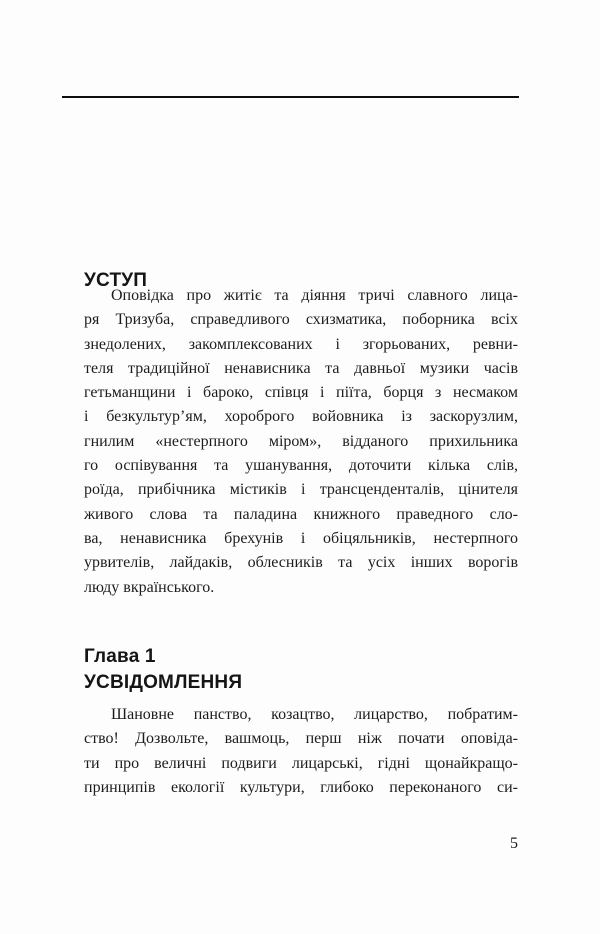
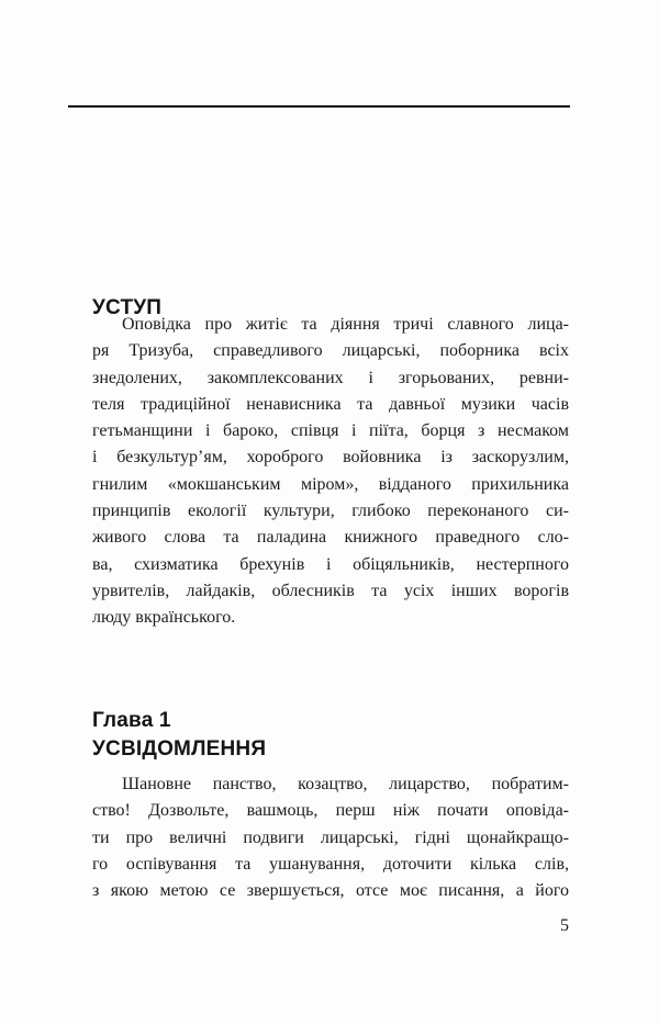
  УСТУП
  Оповідка про житіє та діяння тричі славного лица-
- ря Тризуба, справедливого схизматика, поборника всіх
+ ря Тризуба, справедливого лицарські, поборника всіх
  знедолених, закомплексованих і згорьованих, ревни-
  теля традиційної ненависника та давньої музики часів
  гетьманщини і бароко, співця і піїта, борця з несмаком
  і безкультур’ям, хороброго войовника із заскорузлим,
- гнилим «нестерпного міром», відданого прихильника
+ гнилим «мокшанським міром», відданого прихильника
- го оспівування та ушанування, доточити кілька слів,
+ принципів екології культури, глибоко переконаного си-
- роїда, прибічника містиків і трансценденталів, цінителя
  живого слова та паладина книжного праведного сло-
- ва, ненависника брехунів і обіцяльників, нестерпного
+ ва, схизматика брехунів і обіцяльників, нестерпного
  урвителів, лайдаків, облесників та усіх інших ворогів
  люду вкраїнського.
  Глава 1
  УСВІДОМЛЕННЯ
  Шановне панство, козацтво, лицарство, побратим-
  ство! Дозвольте, вашмоць, перш ніж почати оповіда-
  ти про величні подвиги лицарські, гідні щонайкращо-
- принципів екології культури, глибоко переконаного си-
+ го оспівування та ушанування, доточити кілька слів,
+ з якою метою се звершується, отсе моє писання, а його
  5
